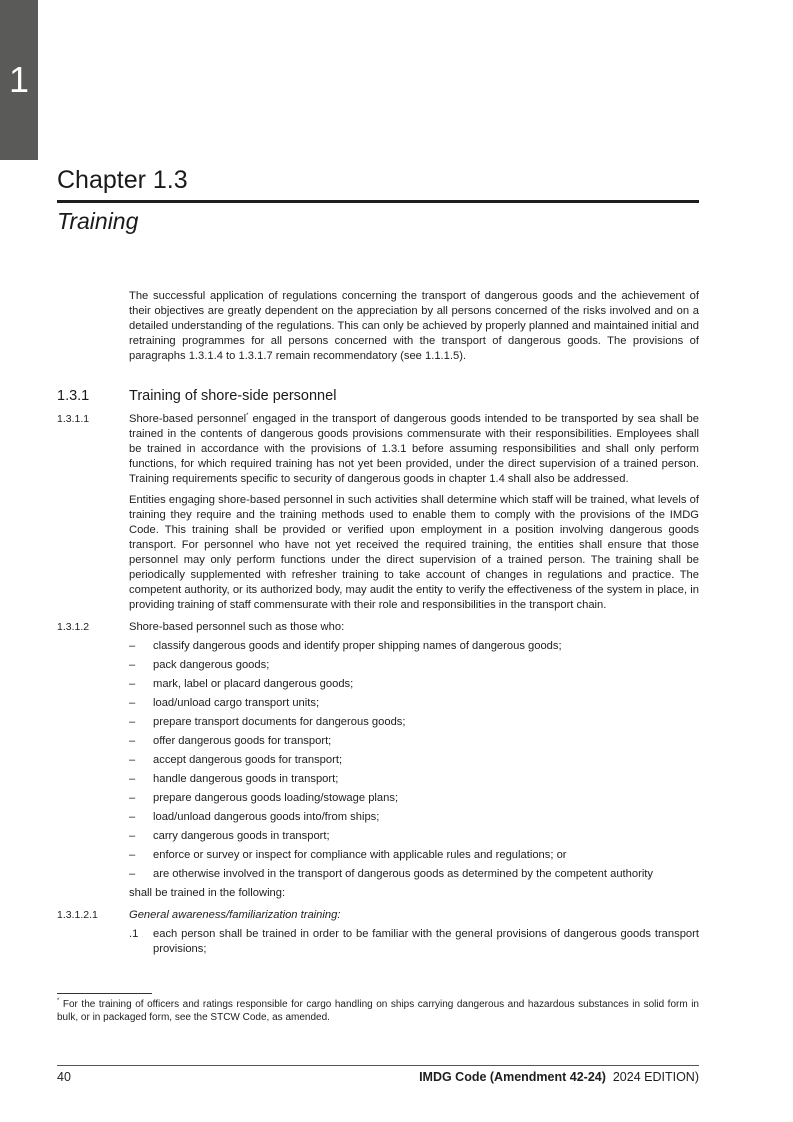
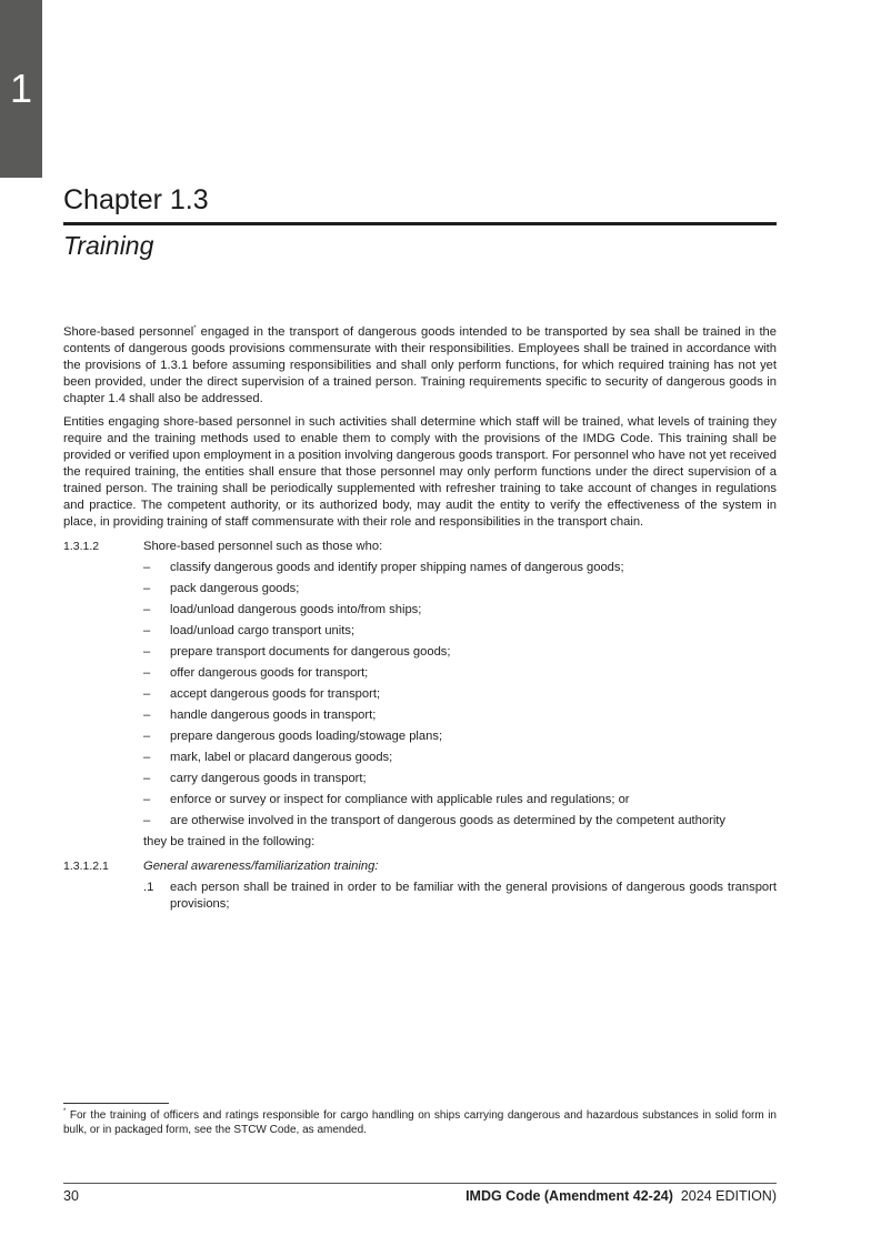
  1
  Chapter 1.3
  Training
- The successful application of regulations concerning the transport of dangerous goods and the achievement of their objectives are greatly dependent on the appreciation by all persons concerned of the risks involved and on a detailed understanding of the regulations. This can only be achieved by properly planned and maintained initial and retraining programmes for all persons concerned with the transport of dangerous goods. The provisions of paragraphs 1.3.1.4 to 1.3.1.7 remain recommendatory (see 1.1.1.5).
- 1.3.1
- Training of shore-side personnel
- 1.3.1.1
  Shore-based personnel engaged in the transport of dangerous goods intended to be transported by sea shall be trained in the contents of dangerous goods provisions commensurate with their responsibilities. Employees shall be trained in accordance with the provisions of 1.3.1 before assuming responsibilities and shall only perform functions, for which required training has not yet been provided, under the direct supervision of a trained person. Training requirements specific to security of dangerous goods in chapter 1.4 shall also be addressed.
  Entities engaging shore-based personnel in such activities shall determine which staff will be trained, what levels of training they require and the training methods used to enable them to comply with the provisions of the IMDG Code. This training shall be provided or verified upon employment in a position involving dangerous goods transport. For personnel who have not yet received the required training, the entities shall ensure that those personnel may only perform functions under the direct supervision of a trained person. The training shall be periodically supplemented with refresher training to take account of changes in regulations and practice. The competent authority, or its authorized body, may audit the entity to verify the effectiveness of the system in place, in providing training of staff commensurate with their role and responsibilities in the transport chain.
  1.3.1.2
  Shore-based personnel such as those who:
  –
  classify dangerous goods and identify proper shipping names of dangerous goods;
  –
  pack dangerous goods;
  –
- mark, label or placard dangerous goods;
+ load/unload dangerous goods into/from ships;
  –
  load/unload cargo transport units;
  –
  prepare transport documents for dangerous goods;
  –
  offer dangerous goods for transport;
  –
  accept dangerous goods for transport;
  –
  handle dangerous goods in transport;
  –
  prepare dangerous goods loading/stowage plans;
  –
- load/unload dangerous goods into/from ships;
+ mark, label or placard dangerous goods;
  –
  carry dangerous goods in transport;
  –
  enforce or survey or inspect for compliance with applicable rules and regulations; or
  –
  are otherwise involved in the transport of dangerous goods as determined by the competent authority
- shall be trained in the following:
+ they be trained in the following:
  1.3.1.2.1
  General awareness/familiarization training:
  .1
  each person shall be trained in order to be familiar with the general provisions of dangerous goods transport provisions;
  For the training of officers and ratings responsible for cargo handling on ships carrying dangerous and hazardous substances in solid form in bulk, or in packaged form, see the STCW Code, as amended.
- 40
+ 30
  IMDG Code (Amendment 42-24) 2024 EDITION)
